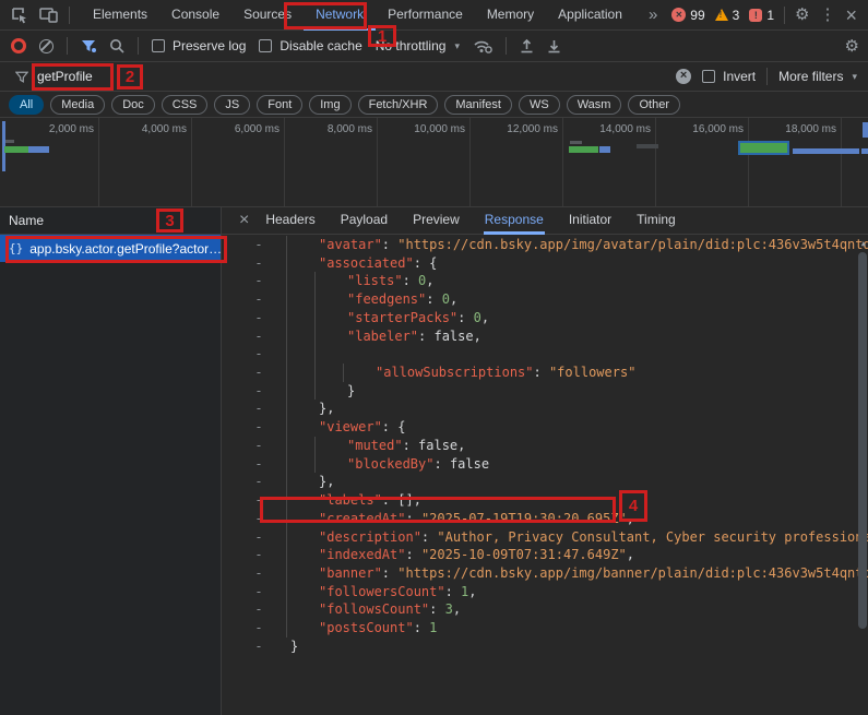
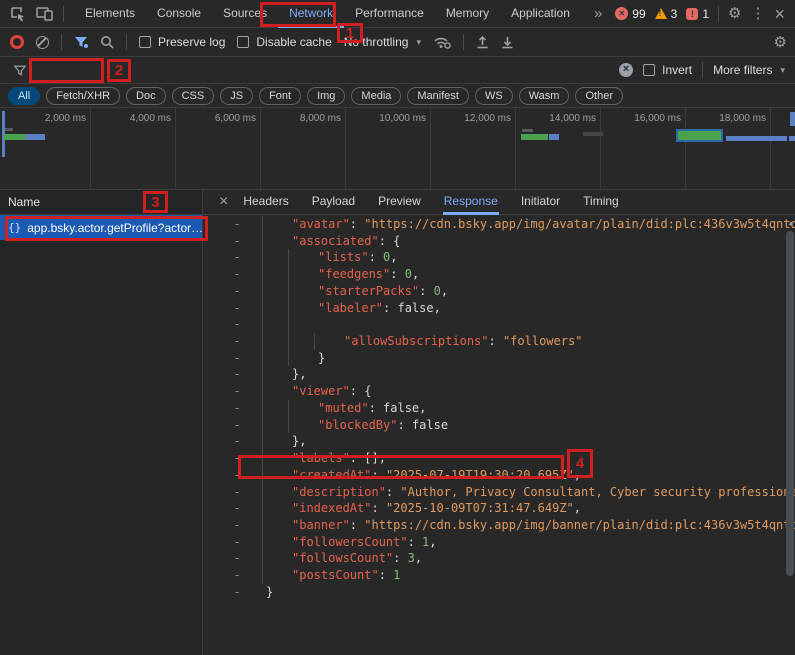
  Elements
  Console
  Sources
  Network
  Performance
  Memory
  Application
  »
  99
  3
  1
  ⚙
  ⋮
  ×
  Preserve log
  Disable cache
  No throttling
  ▾
  ⚙
- getProfile
  Invert
  More filters
  ▾
  All
- Media
+ Fetch/XHR
  Doc
  CSS
  JS
  Font
  Img
- Fetch/XHR
+ Media
  Manifest
  WS
  Wasm
  Other
  2,000 ms
  4,000 ms
  6,000 ms
  8,000 ms
  10,000 ms
  12,000 ms
  14,000 ms
  16,000 ms
  18,000 ms
  Name
  {}
  app.bsky.actor.getProfile?actor…
  ×
  Headers
  Payload
  Preview
  Response
  Initiator
  Timing
  ▲
  -
  "avatar": "https://cdn.bsky.app/img/avatar/plain/did:plc:436v3w5t4qntd
  -
  "associated": {
  -
  "lists": 0,
  -
  "feedgens": 0,
  -
  "starterPacks": 0,
  -
  "labeler": false,
  -
  -
  "allowSubscriptions": "followers"
  -
  }
  -
  },
  -
  "viewer": {
  -
  "muted": false,
  -
  "blockedBy": false
  -
  },
  -
  "labels": [],
  -
  "createdAt": "2025-07-19T19:30:20.695Z",
  -
  "description": "Author, Privacy Consultant, Cyber security professioa
  -
  "indexedAt": "2025-10-09T07:31:47.649Z",
  -
  "banner": "https://cdn.bsky.app/img/banner/plain/did:plc:436v3w5t4qnd
  -
  "followersCount": 1,
  -
  "followsCount": 3,
  -
  "postsCount": 1
  -
  }
  1
  2
  3
  4
